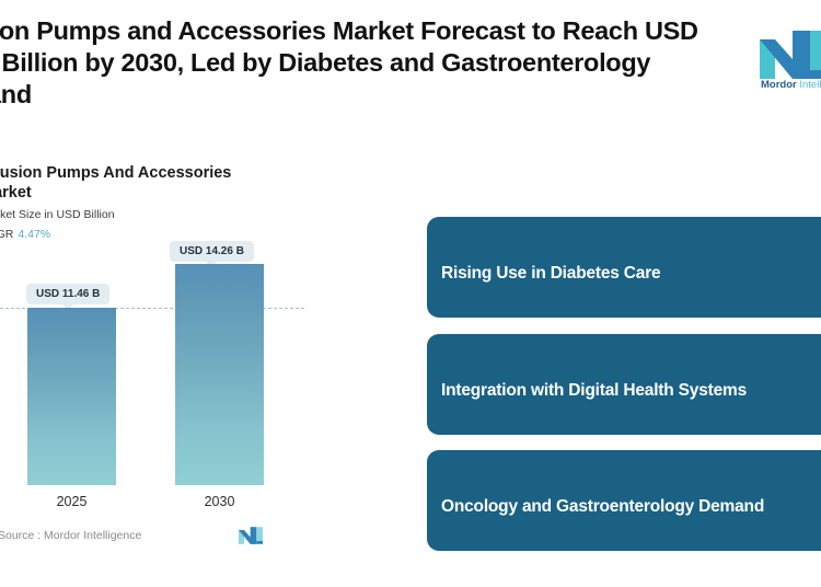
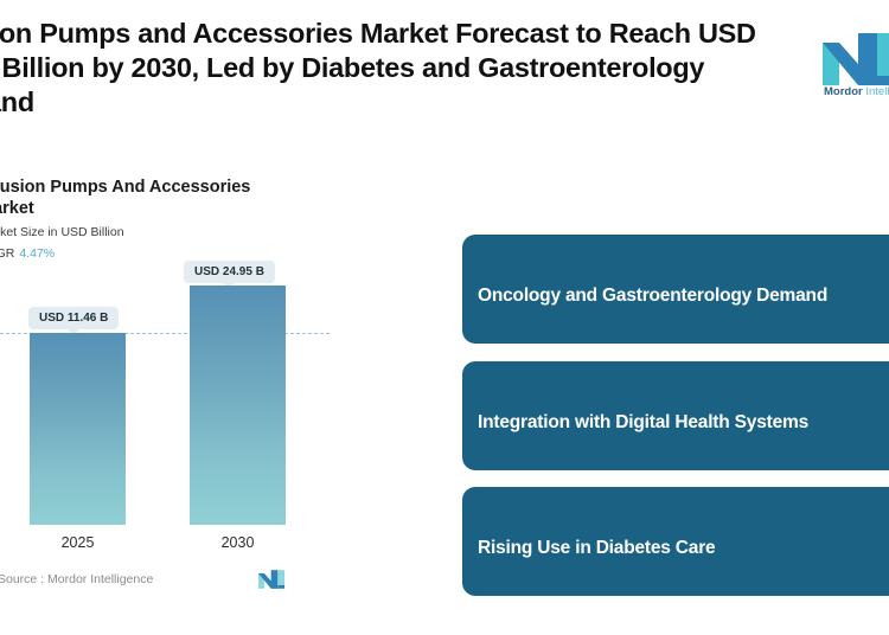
  on Pumps and Accessories Market Forecast to Reach USD Billion by 2030, Led by Diabetes and Gastroenterology nd
  usion Pumps And Accessories rket
  ket Size in USD Billion
  GR 4.47%
  USD 11.46 B
- USD 14.26 B
+ USD 24.95 B
  2025
  2030
  Source : Mordor Intelligence
- Rising Use in Diabetes Care
+ Oncology and Gastroenterology Demand
  Integration with Digital Health Systems
- Oncology and Gastroenterology Demand
+ Rising Use in Diabetes Care
